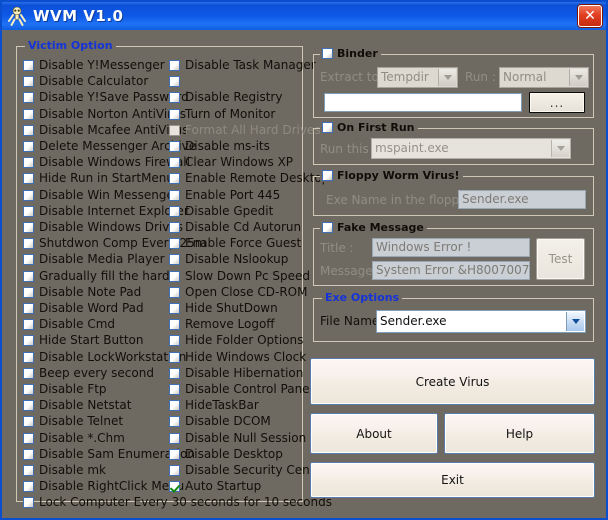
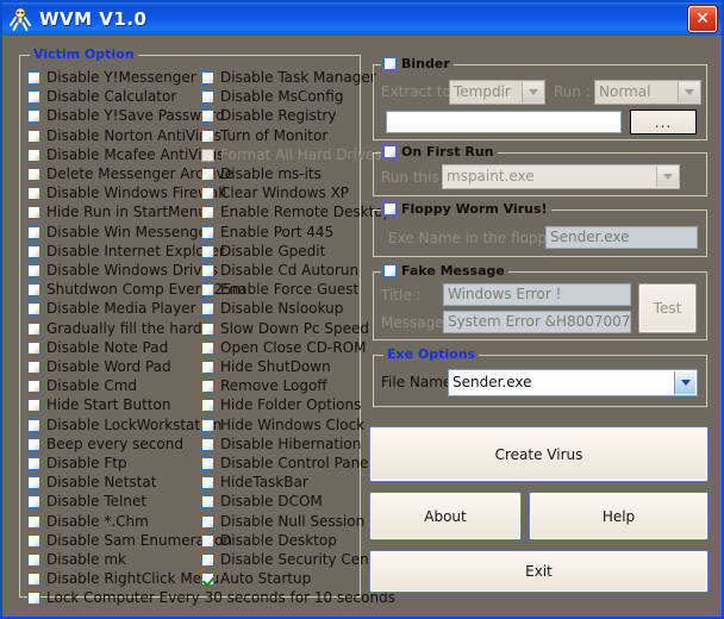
  WVM V1.0
  ✕
  Victim Option
  Disable Y!Messenger
  Disable Calculator
  Disable Y!Save Passwd
  Disable Norton AntiVis
  Disable Mcafee AntiVis
  Delete Messenger Arcve
  Disable Windows Firell
  Hide Run in StartMen
  Disable Win Messeng
  Disable Internet Expler
  Disable Windows Driv
  Shutdwon Comp Ever 25m
  Disable Media Player
  Gradually fill the hard
  Disable Note Pad
  Disable Word Pad
  Disable Cmd
  Hide Start Button
  Disable LockWorkstatn
  Beep every second
  Disable Ftp
  Disable Netstat
  Disable Telnet
  Disable *.Chm
  Disable Sam Enumeron
  Disable mk
  Disable RightClick Meu
  Disable Task Manager
+ Disable MsConfig
  Disable Registry
  Turn of Monitor
  Format All Hard Drives
  Disable ms-its
  Clear Windows XP
  Enable Remote Deskto
  Enable Port 445
  Disable Gpedit
  Disable Cd Autorun
  Enable Force Guest
  Disable Nslookup
  Slow Down Pc Speed
  Open Close CD-ROM
  Hide ShutDown
  Remove Logoff
  Hide Folder Options
  Hide Windows Clock
  Disable Hibernation
  Disable Control Pane
  HideTaskBar
  Disable DCOM
  Disable Null Session
  Disable Desktop
  Disable Security Cen
  Auto Startup
  Lock Computer Every 30 seconds for 10 seconds
  Binder
  Extract to
  Tempdir
  Run :
  Normal
  ...
  On First Run
  Run this
  mspaint.exe
  Floppy Worm Virus!
  Exe Name in the flopp
  Sender.exe
  Fake Message
  Title :
  Windows Error !
  Message
  System Error &H8007007
  Test
  Exe Options
  File Nam
  Sender.exe
  Create Virus
  About
  Help
  Exit
